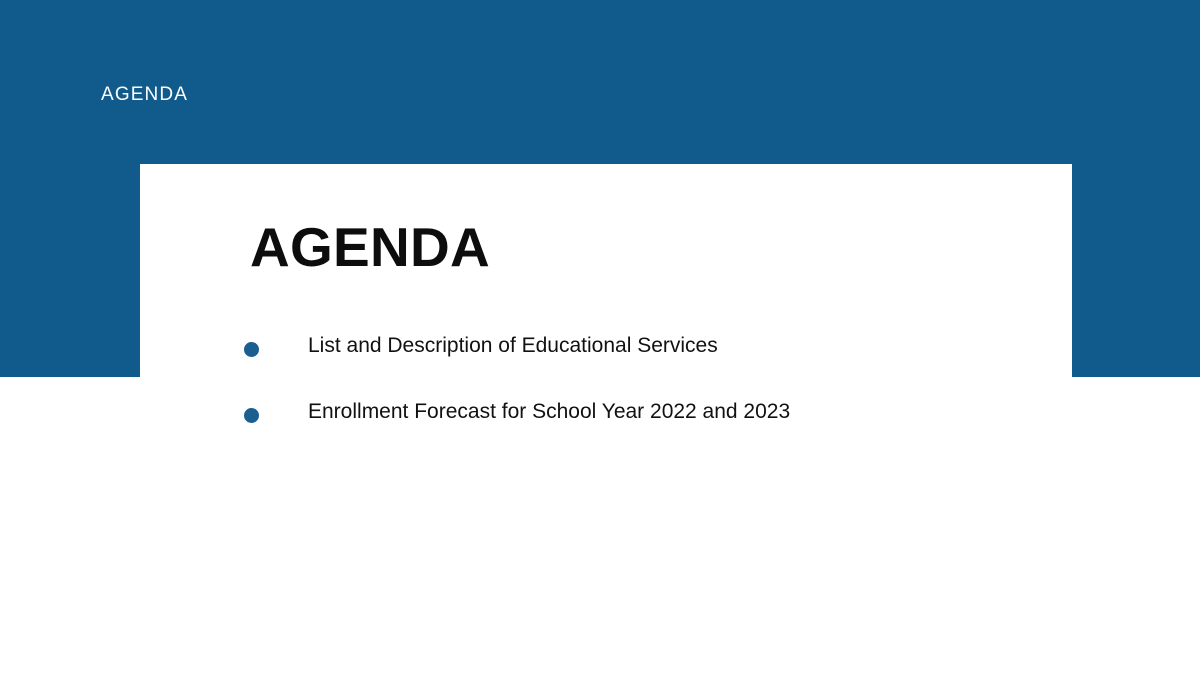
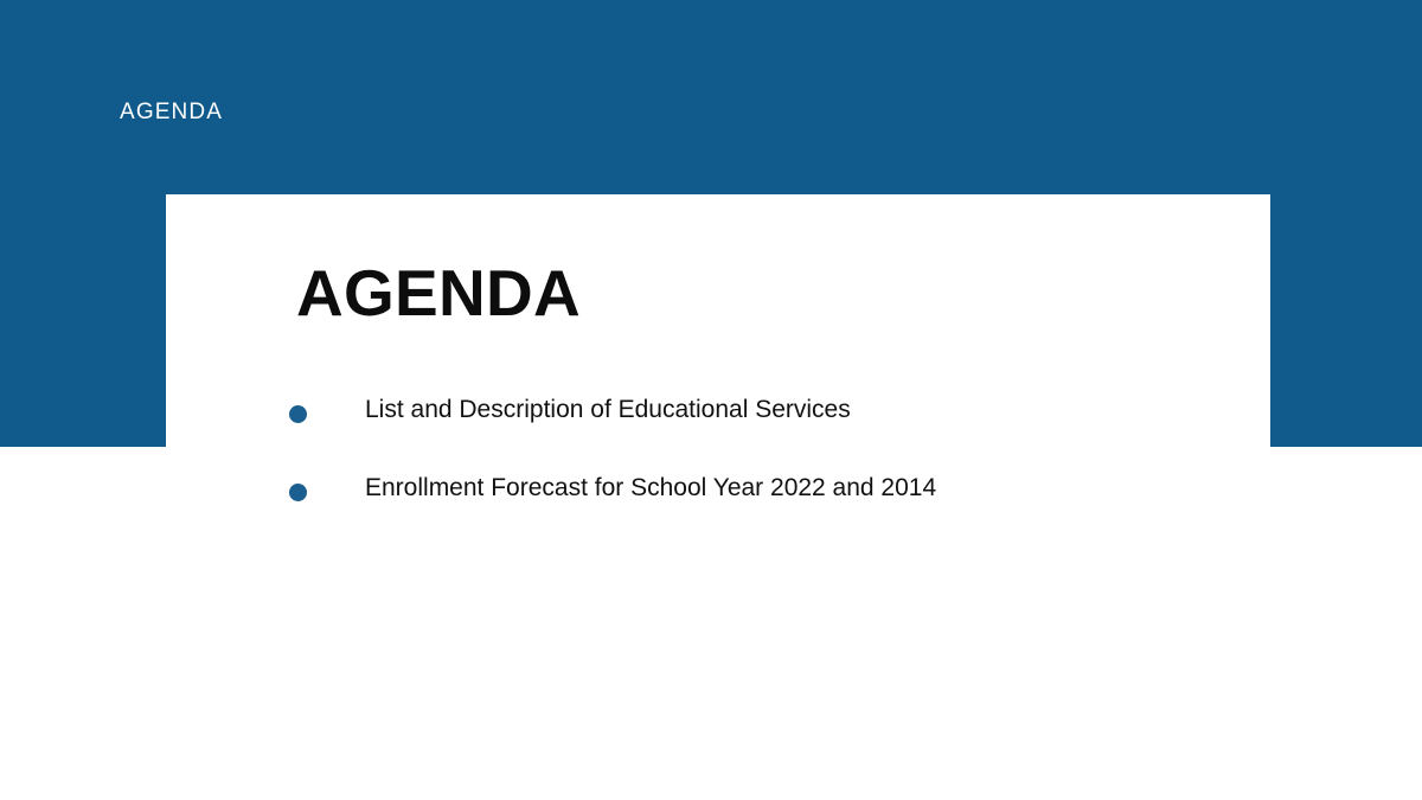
  AGENDA
  AGENDA
  List and Description of Educational Services
- Enrollment Forecast for School Year 2022 and 2023
+ Enrollment Forecast for School Year 2022 and 2014
